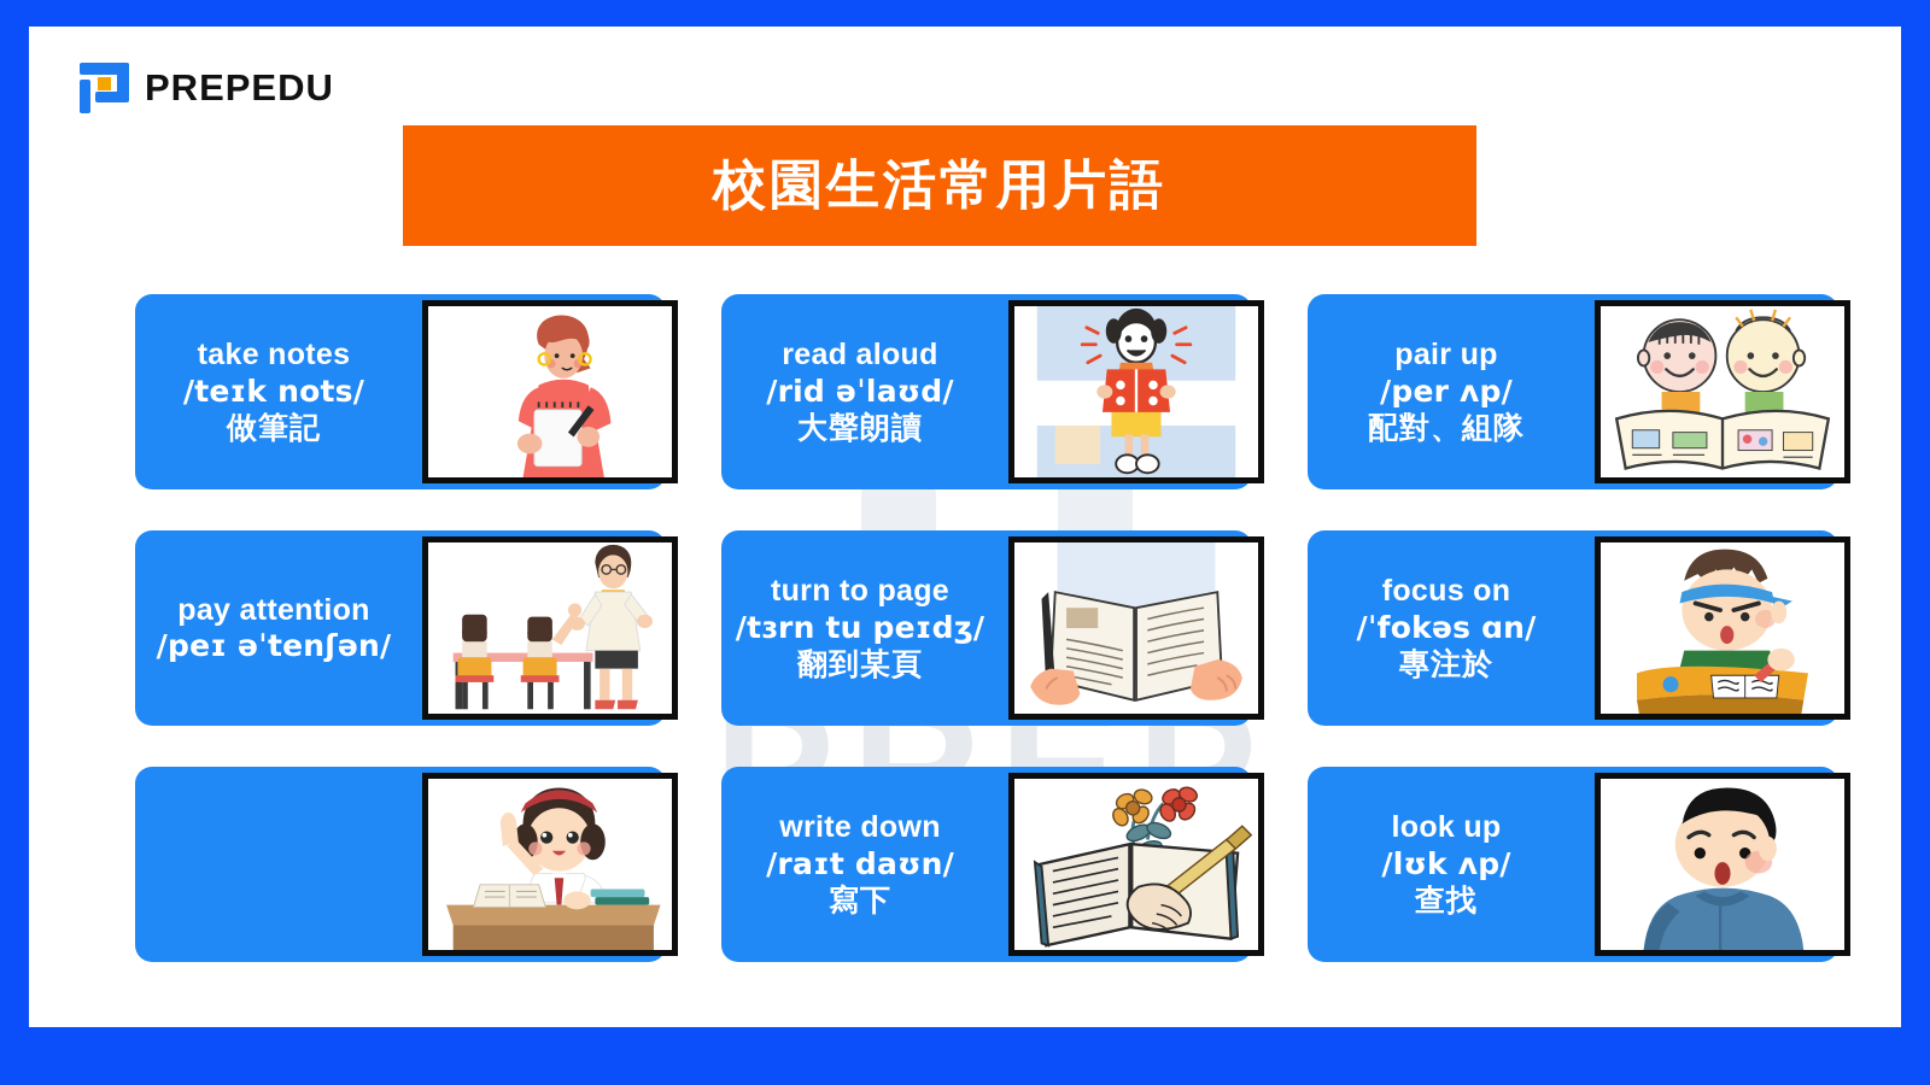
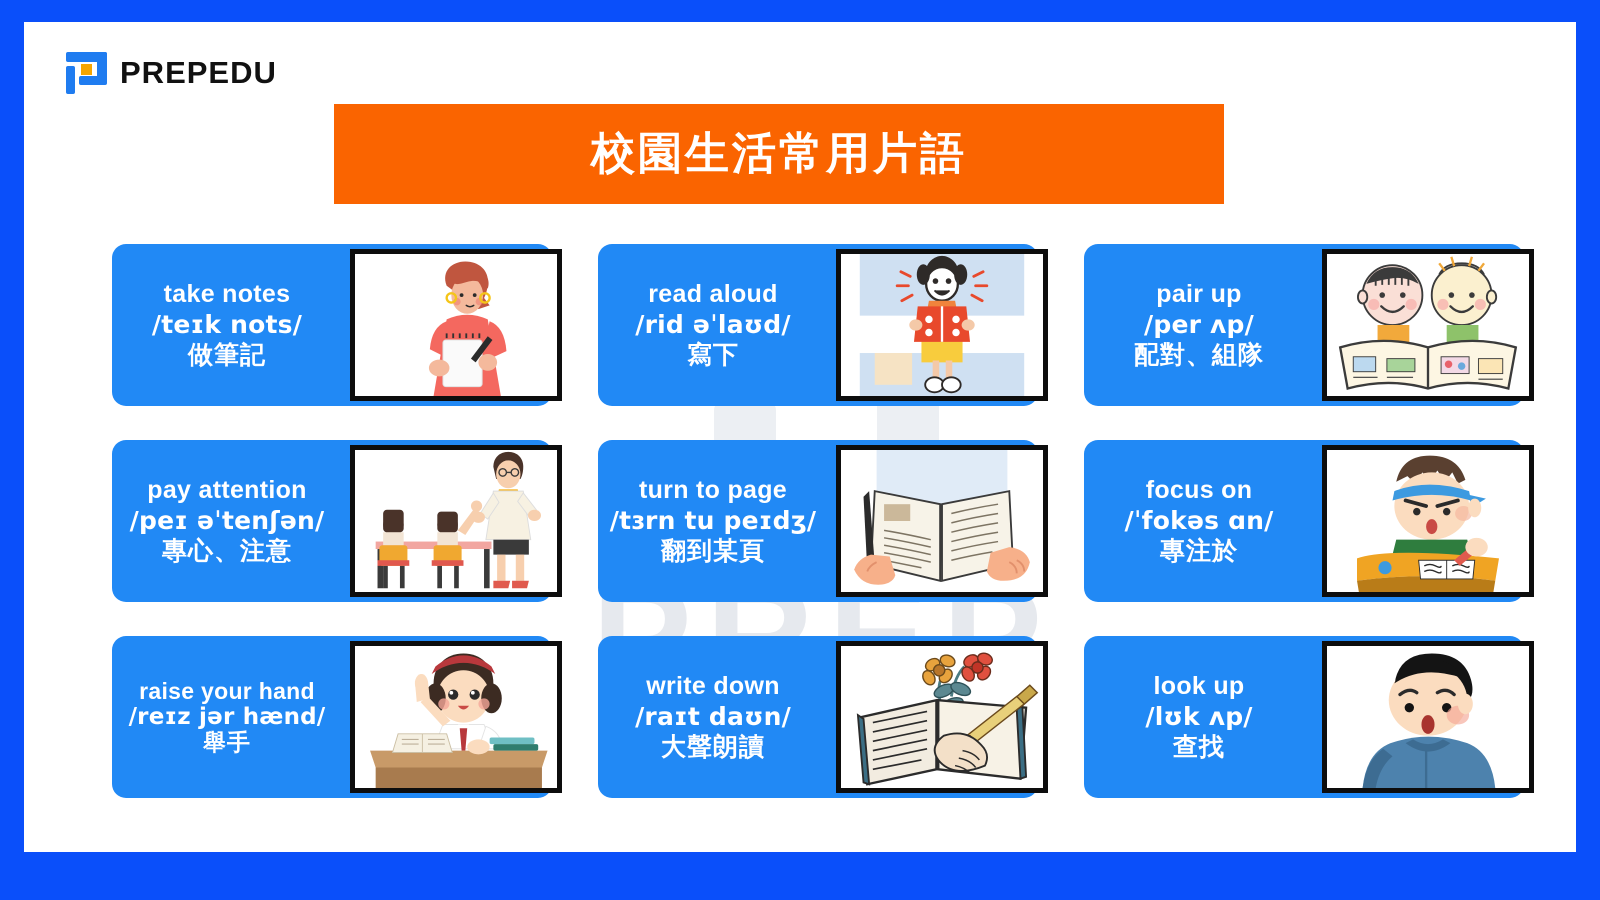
  PREPEDU
  校園生活常用片語
  take notes
  /teɪk nots/
  做筆記
  read aloud
  /rid əˈlaʊd/
- 大聲朗讀
+ 寫下
  pair up
  /per ʌp/
  配對、組隊
  pay attention
  /peɪ əˈtenʃən/
+ 專心、注意
  turn to page
  /tɜrn tu peɪdʒ/
  翻到某頁
  focus on
  /ˈfokəs ɑn/
  專注於
+ raise your hand
+ /reɪz jər hænd/
+ 舉手
  write down
  /raɪt daʊn/
- 寫下
+ 大聲朗讀
  look up
  /lʊk ʌp/
  查找
